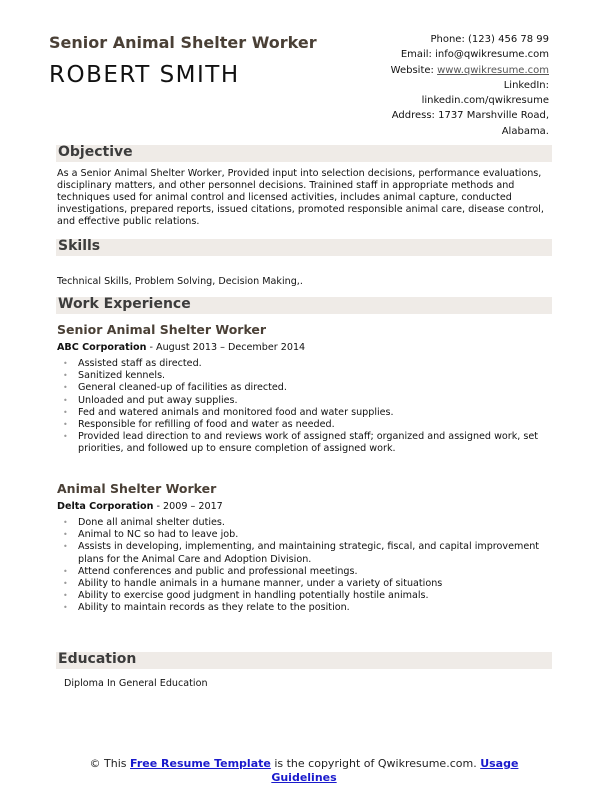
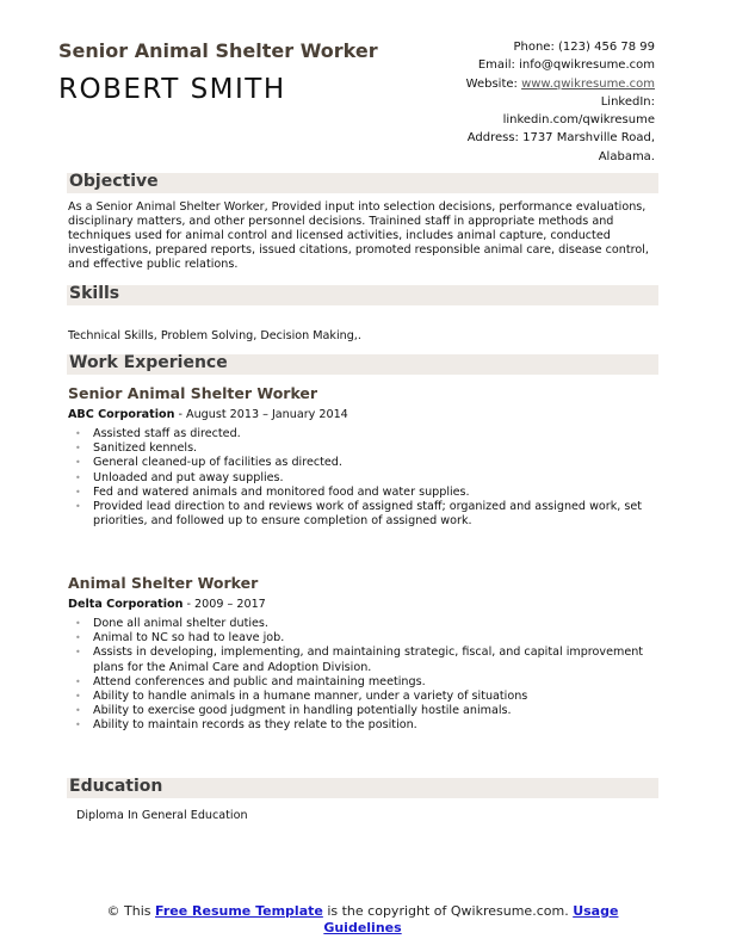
  Senior Animal Shelter Worker
  ROBERT SMITH
  Phone: (123) 456 78 99
  Email: info@qwikresume.com
  Website: www.qwikresume.com
  LinkedIn:
  linkedin.com/qwikresume
  Address: 1737 Marshville Road,
  Alabama.
  Objective
  As a Senior Animal Shelter Worker, Provided input into selection decisions, performance evaluations, disciplinary matters, and other personnel decisions. Trainined staff in appropriate methods and techniques used for animal control and licensed activities, includes animal capture, conducted investigations, prepared reports, issued citations, promoted responsible animal care, disease control, and effective public relations.
  Skills
  Technical Skills, Problem Solving, Decision Making,.
  Work Experience
  Senior Animal Shelter Worker
- ABC Corporation - August 2013 – December 2014
+ ABC Corporation - August 2013 – January 2014
  Assisted staff as directed.
  Sanitized kennels.
  General cleaned-up of facilities as directed.
  Unloaded and put away supplies.
  Fed and watered animals and monitored food and water supplies.
- Responsible for refilling of food and water as needed.
  Provided lead direction to and reviews work of assigned staff; organized and assigned work, set priorities, and followed up to ensure completion of assigned work.
  Animal Shelter Worker
  Delta Corporation - 2009 – 2017
  Done all animal shelter duties.
  Animal to NC so had to leave job.
  Assists in developing, implementing, and maintaining strategic, fiscal, and capital improvement plans for the Animal Care and Adoption Division.
- Attend conferences and public and professional meetings.
+ Attend conferences and public and maintaining meetings.
  Ability to handle animals in a humane manner, under a variety of situations
  Ability to exercise good judgment in handling potentially hostile animals.
  Ability to maintain records as they relate to the position.
  Education
  Diploma In General Education
  © This Free Resume Template is the copyright of Qwikresume.com. Usage Guidelines
